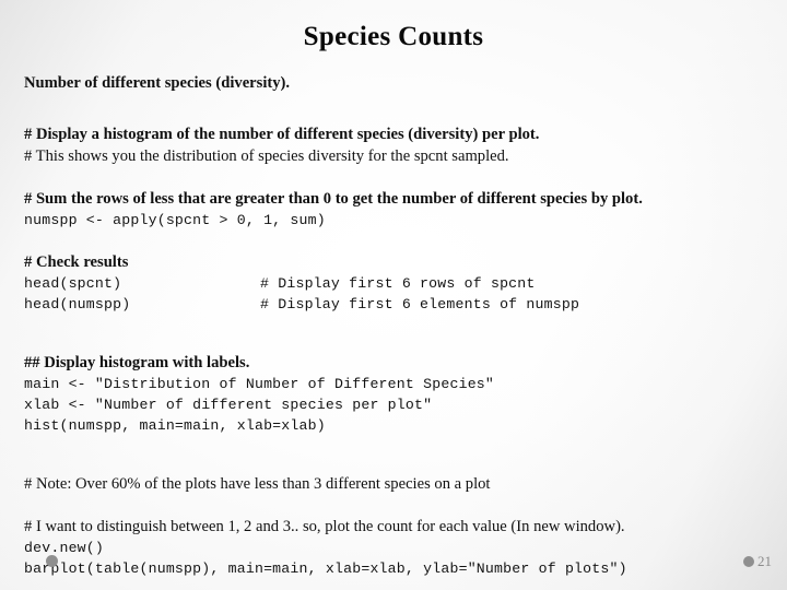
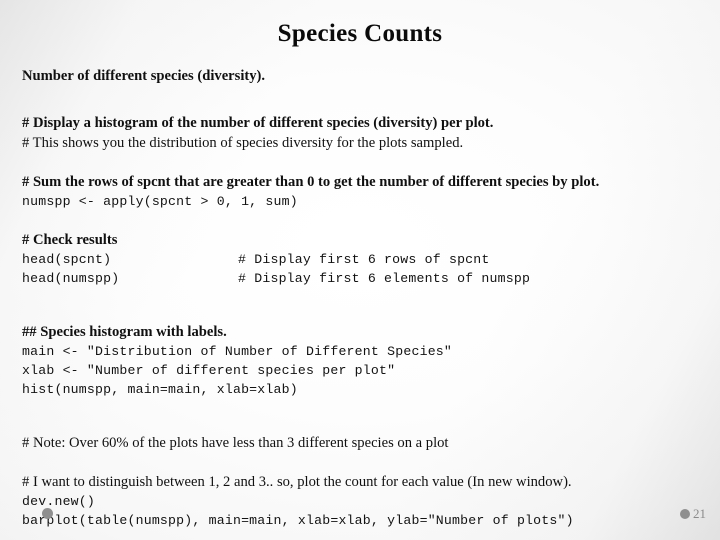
  Species Counts
  Number of different species (diversity).
  # Display a histogram of the number of different species (diversity) per plot.
- # This shows you the distribution of species diversity for the spcnt sampled.
+ # This shows you the distribution of species diversity for the plots sampled.
- # Sum the rows of less that are greater than 0 to get the number of different species by plot.
+ # Sum the rows of spcnt that are greater than 0 to get the number of different species by plot.
  numspp <- apply(spcnt > 0, 1, sum)
  # Check results
  head(spcnt)
  # Display first 6 rows of spcnt
  head(numspp)
  # Display first 6 elements of numspp
- ## Display histogram with labels.
+ ## Species histogram with labels.
  main <- "Distribution of Number of Different Species"
  xlab <- "Number of different species per plot"
  hist(numspp, main=main, xlab=xlab)
  # Note: Over 60% of the plots have less than 3 different species on a plot
  # I want to distinguish between 1, 2 and 3.. so, plot the count for each value (In new window).
  dev.new()
  barplot(table(numspp), main=main, xlab=xlab, ylab="Number of plots")
  21
